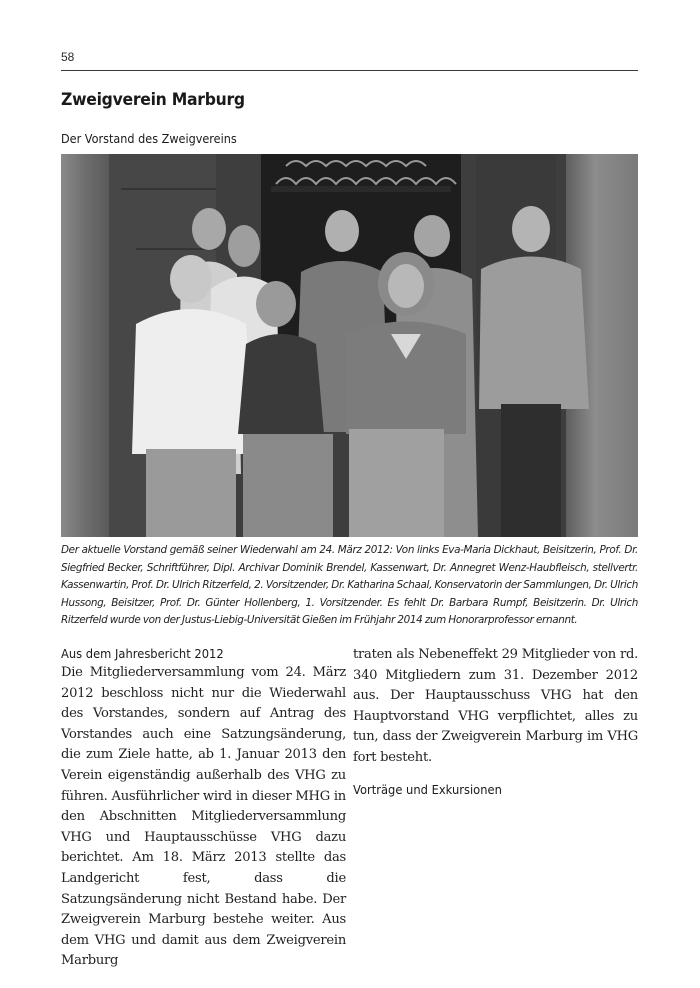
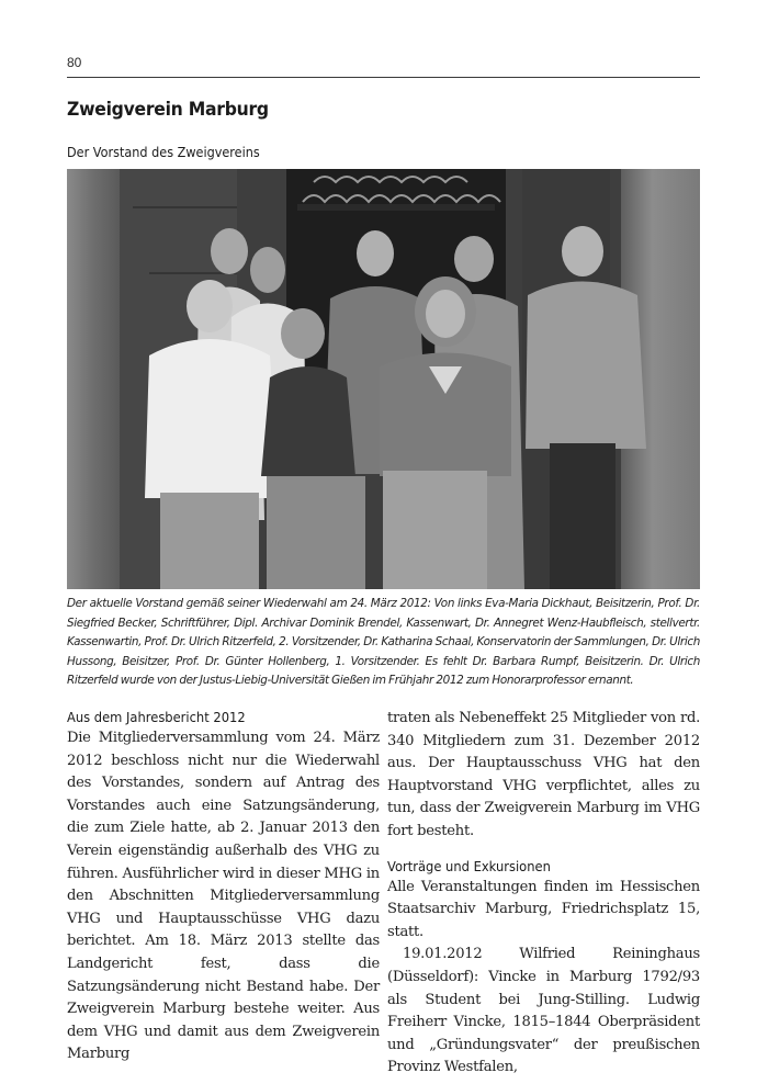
- 58
+ 80
  Zweigverein Marburg
  Der Vorstand des Zweigvereins
- Der aktuelle Vorstand gemäß seiner Wiederwahl am 24. März 2012: Von links Eva-Maria Dickhaut, Beisitzerin, Prof. Dr. Siegfried Becker, Schriftführer, Dipl. Archivar Dominik Brendel, Kassenwart, Dr. Annegret Wenz-Haubfleisch, stellvertr. Kassenwartin, Prof. Dr. Ulrich Ritzerfeld, 2. Vorsitzender, Dr. Katharina Schaal, Konservatorin der Sammlungen, Dr. Ulrich Hussong, Beisitzer, Prof. Dr. Günter Hollenberg, 1. Vorsitzender. Es fehlt Dr. Barbara Rumpf, Beisitzerin. Dr. Ulrich Ritzerfeld wurde von der Justus-Liebig-Universität Gießen im Frühjahr 2014 zum Honorarprofessor ernannt.
+ Der aktuelle Vorstand gemäß seiner Wiederwahl am 24. März 2012: Von links Eva-Maria Dickhaut, Beisitzerin, Prof. Dr. Siegfried Becker, Schriftführer, Dipl. Archivar Dominik Brendel, Kassenwart, Dr. Annegret Wenz-Haubfleisch, stellvertr. Kassenwartin, Prof. Dr. Ulrich Ritzerfeld, 2. Vorsitzender, Dr. Katharina Schaal, Konservatorin der Sammlungen, Dr. Ulrich Hussong, Beisitzer, Prof. Dr. Günter Hollenberg, 1. Vorsitzender. Es fehlt Dr. Barbara Rumpf, Beisitzerin. Dr. Ulrich Ritzerfeld wurde von der Justus-Liebig-Universität Gießen im Frühjahr 2012 zum Honorarprofessor ernannt.
  Aus dem Jahresbericht 2012
- Die Mitgliederversammlung vom 24. März 2012 beschloss nicht nur die Wiederwahl des Vorstandes, sondern auf Antrag des Vorstandes auch eine Satzungsänderung, die zum Ziele hatte, ab 1. Januar 2013 den Verein eigenständig außerhalb des VHG zu führen. Ausführlicher wird in dieser MHG in den Abschnitten Mitgliederversammlung VHG und Hauptausschüsse VHG dazu berichtet. Am 18. März 2013 stellte das Landgericht fest, dass die Satzungsänderung nicht Bestand habe. Der Zweigverein Marburg bestehe weiter. Aus dem VHG und damit aus dem Zweigverein Marburg
+ Die Mitgliederversammlung vom 24. März 2012 beschloss nicht nur die Wiederwahl des Vorstandes, sondern auf Antrag des Vorstandes auch eine Satzungsänderung, die zum Ziele hatte, ab 2. Januar 2013 den Verein eigenständig außerhalb des VHG zu führen. Ausführlicher wird in dieser MHG in den Abschnitten Mitgliederversammlung VHG und Hauptausschüsse VHG dazu berichtet. Am 18. März 2013 stellte das Landgericht fest, dass die Satzungsänderung nicht Bestand habe. Der Zweigverein Marburg bestehe weiter. Aus dem VHG und damit aus dem Zweigverein Marburg
- traten als Nebeneffekt 29 Mitglieder von rd. 340 Mitgliedern zum 31. Dezember 2012 aus. Der Hauptausschuss VHG hat den Hauptvorstand VHG verpflichtet, alles zu tun, dass der Zweigverein Marburg im VHG fort besteht.
+ traten als Nebeneffekt 25 Mitglieder von rd. 340 Mitgliedern zum 31. Dezember 2012 aus. Der Hauptausschuss VHG hat den Hauptvorstand VHG verpflichtet, alles zu tun, dass der Zweigverein Marburg im VHG fort besteht.
  Vorträge und Exkursionen
+ Alle Veranstaltungen finden im Hessischen Staatsarchiv Marburg, Friedrichsplatz 15, statt.
+ 19.01.2012 Wilfried Reininghaus (Düsseldorf): Vincke in Marburg 1792/93 als Student bei Jung-Stilling. Ludwig Freiherr Vincke, 1815–1844 Oberpräsident und „Gründungsvater“ der preußischen Provinz Westfalen,
